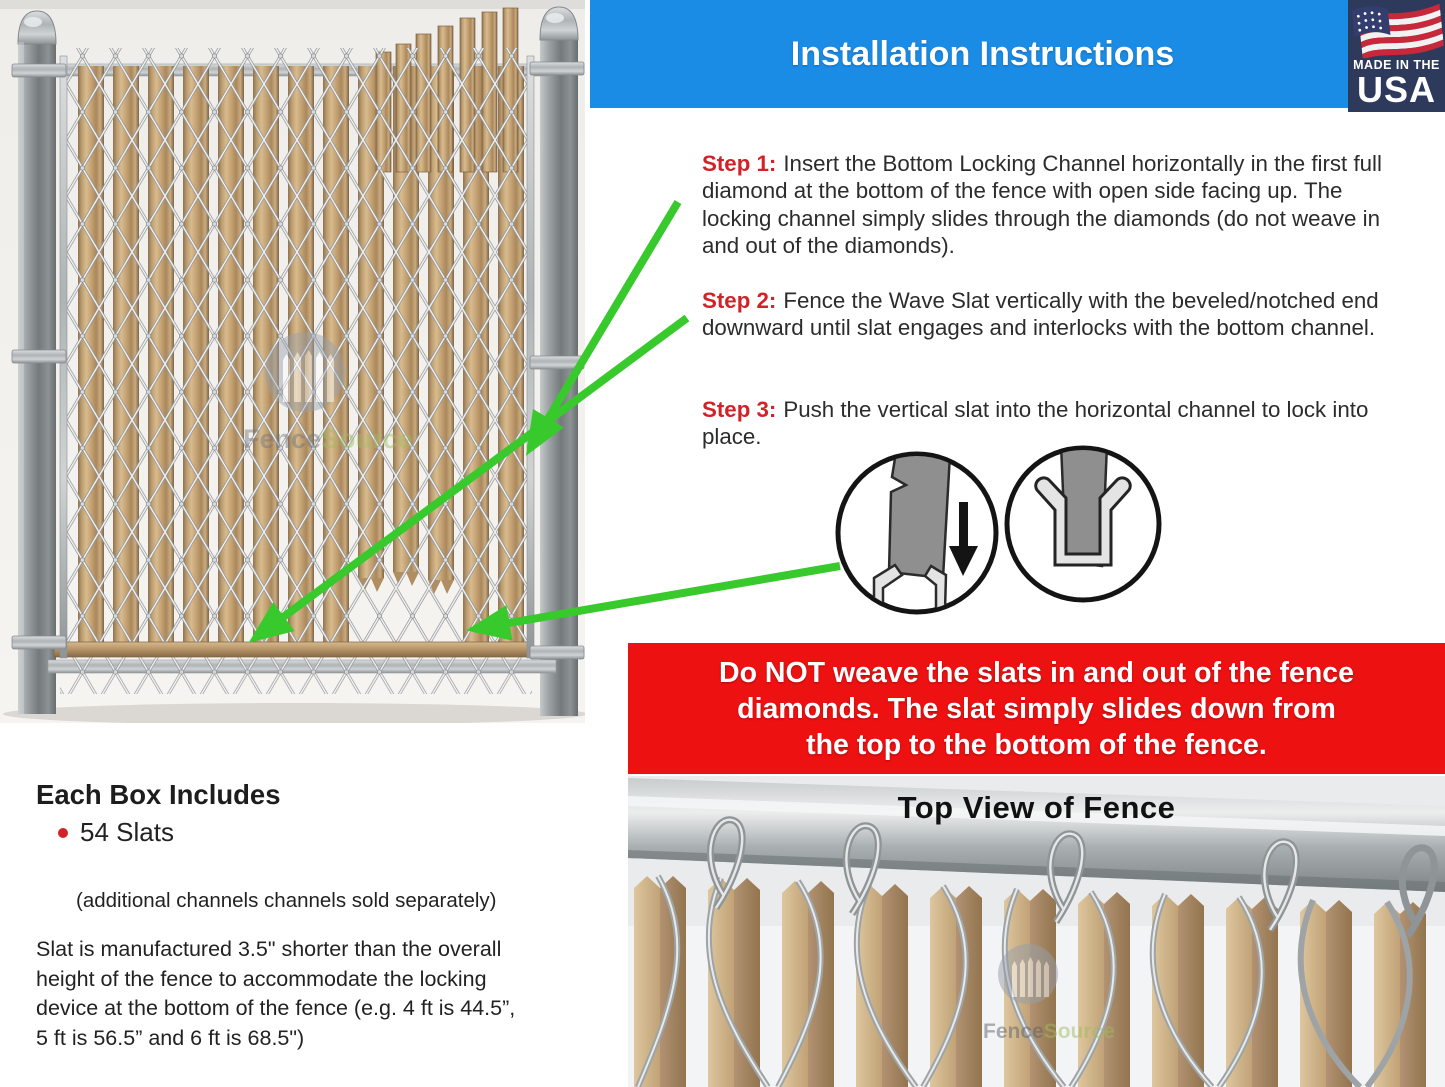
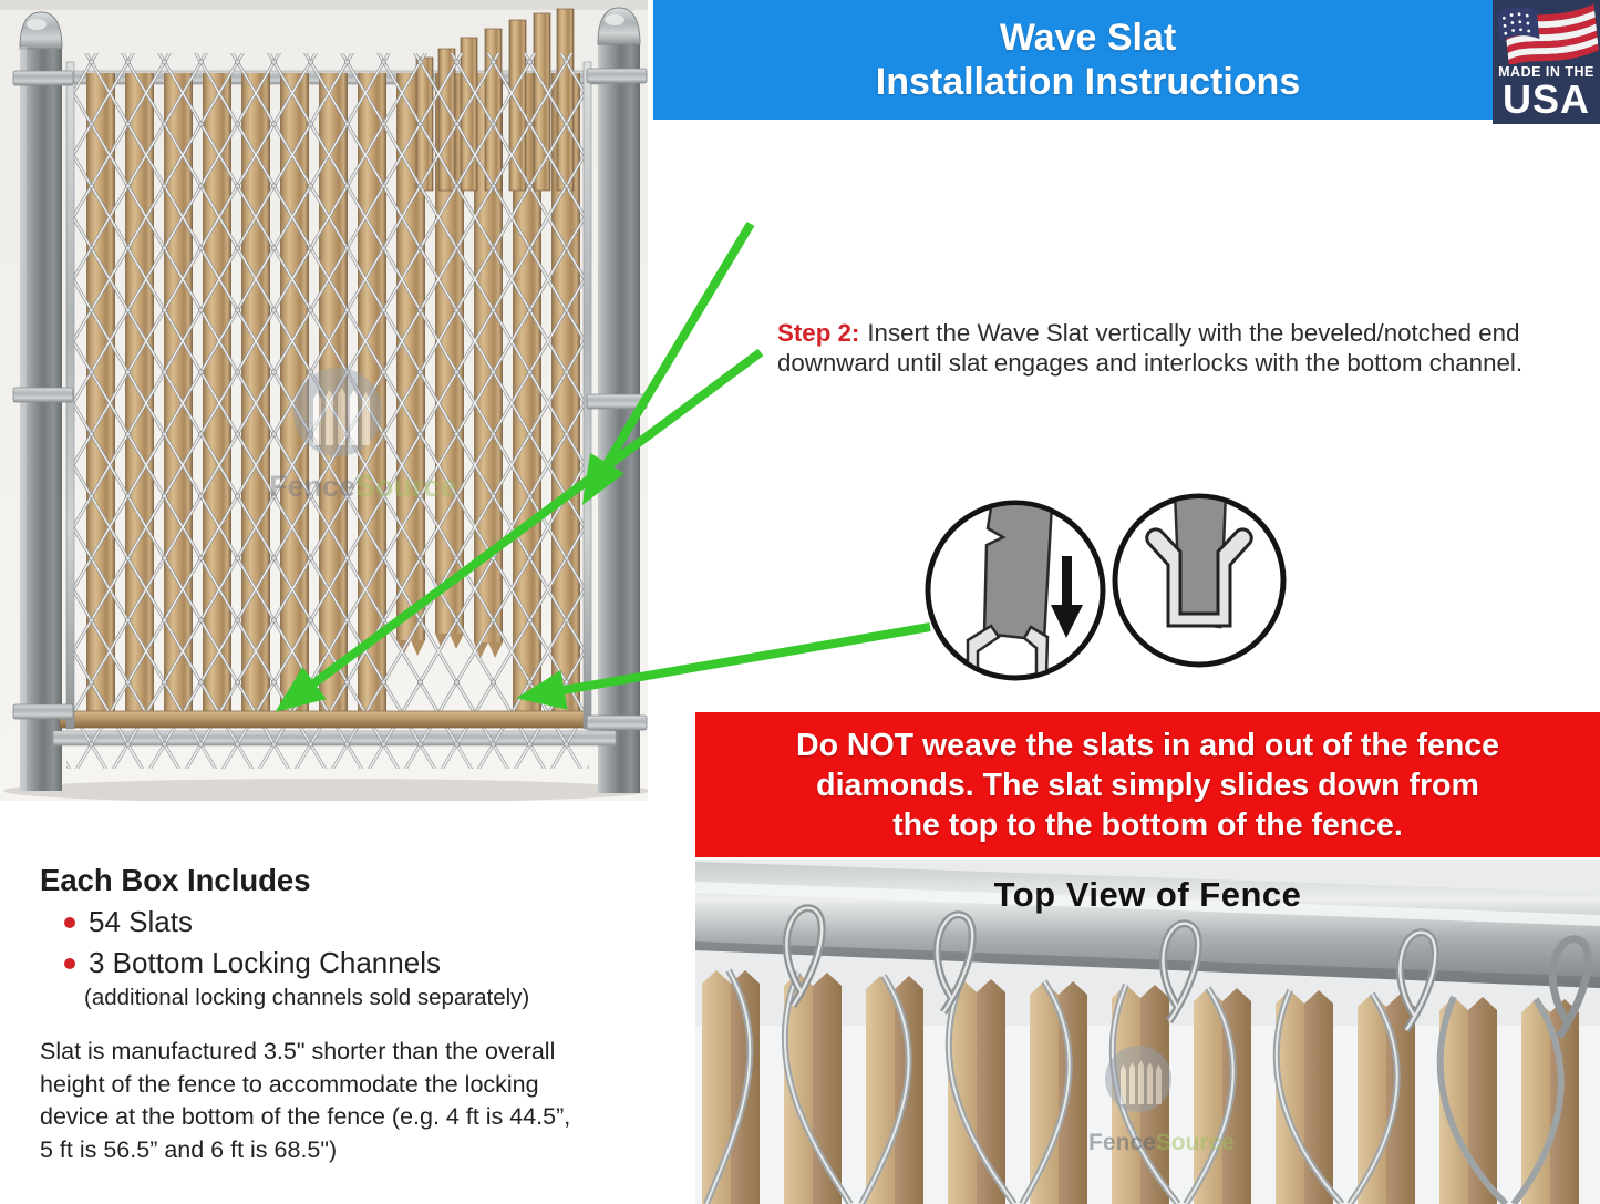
  FenceSource
+ Wave Slat
  Installation Instructions
  MADE IN THE
  USA
- Step 1: Insert the Bottom Locking Channel horizontally in the first full diamond at the bottom of the fence with open side facing up. The locking channel simply slides through the diamonds (do not weave in and out of the diamonds).
- Step 2: Fence the Wave Slat vertically with the beveled/notched end downward until slat engages and interlocks with the bottom channel.
+ Step 2: Insert the Wave Slat vertically with the beveled/notched end downward until slat engages and interlocks with the bottom channel.
- Step 3: Push the vertical slat into the horizontal channel to lock into place.
  Do NOT weave the slats in and out of the fence
  diamonds. The slat simply slides down from
  the top to the bottom of the fence.
  FenceSource
  Top View of Fence
  Each Box Includes
  54 Slats
+ 3 Bottom Locking Channels
- (additional channels channels sold separately)
+ (additional locking channels sold separately)
  Slat is manufactured 3.5" shorter than the overall
  height of the fence to accommodate the locking
  device at the bottom of the fence (e.g. 4 ft is 44.5”,
  5 ft is 56.5” and 6 ft is 68.5")
